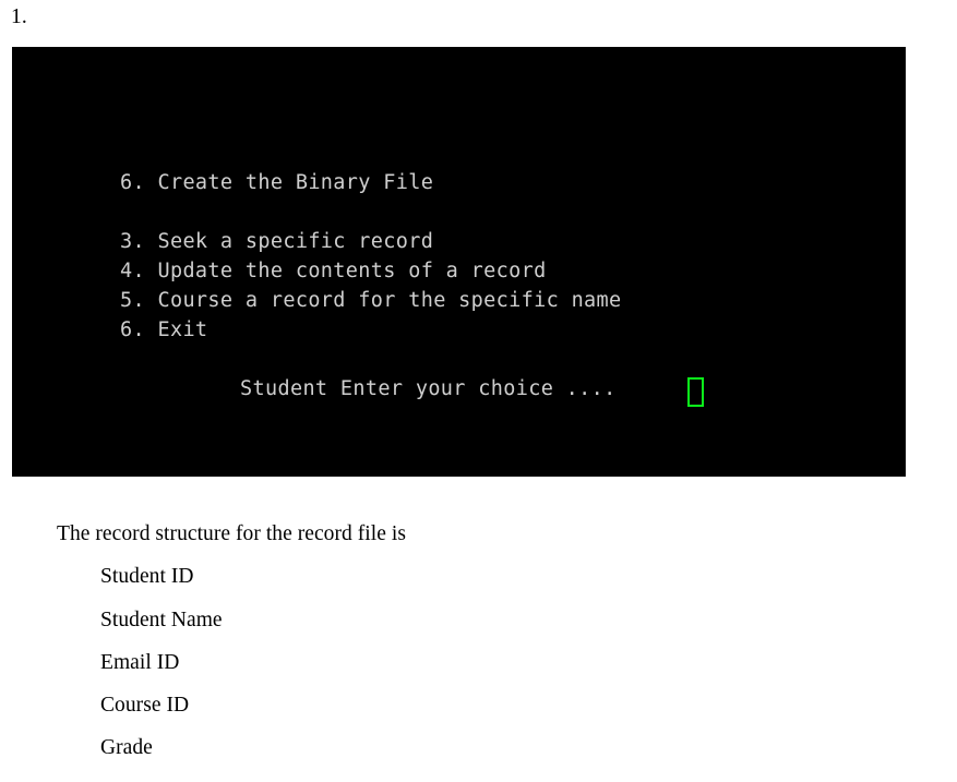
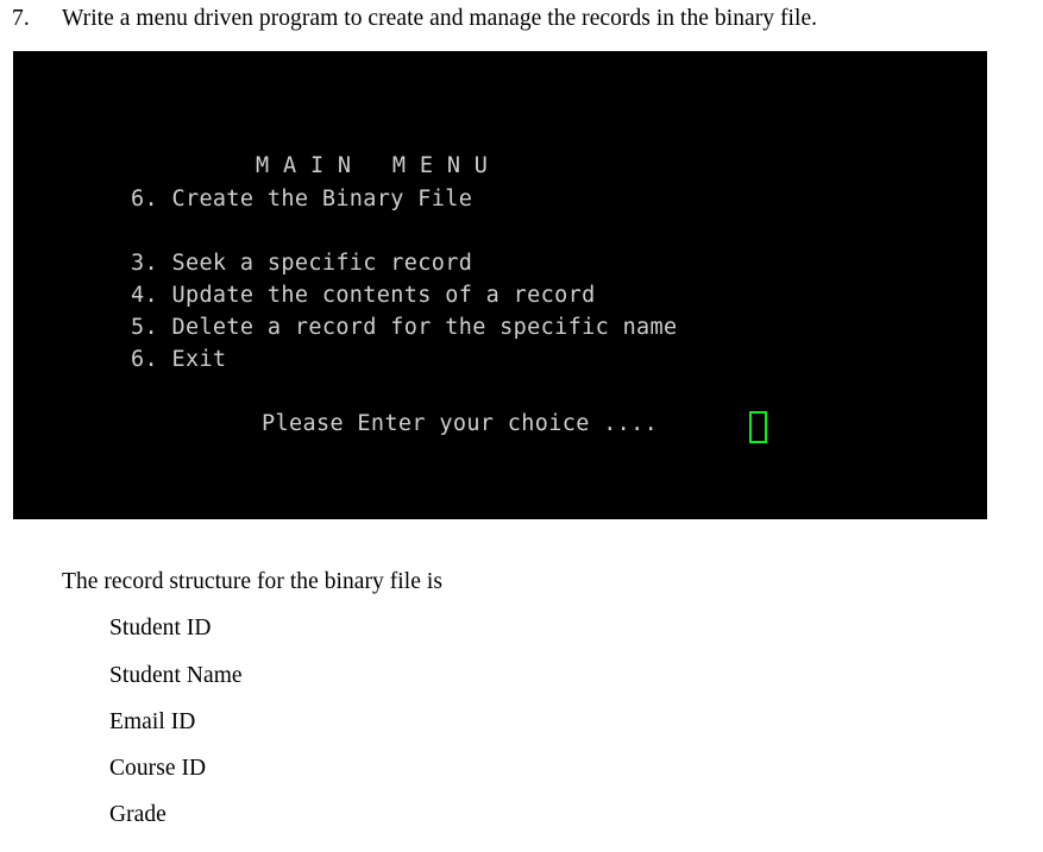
- 1.
+ 7.
+ Write a menu driven program to create and manage the records in the binary file.
+ M A I N M E N U
  6. Create the Binary File
  3. Seek a specific record
  4. Update the contents of a record
- 5. Course a record for the specific name
+ 5. Delete a record for the specific name
  6. Exit
- Student Enter your choice ....
+ Please Enter your choice ....
- The record structure for the record file is
+ The record structure for the binary file is
  Student ID
  Student Name
  Email ID
  Course ID
  Grade
